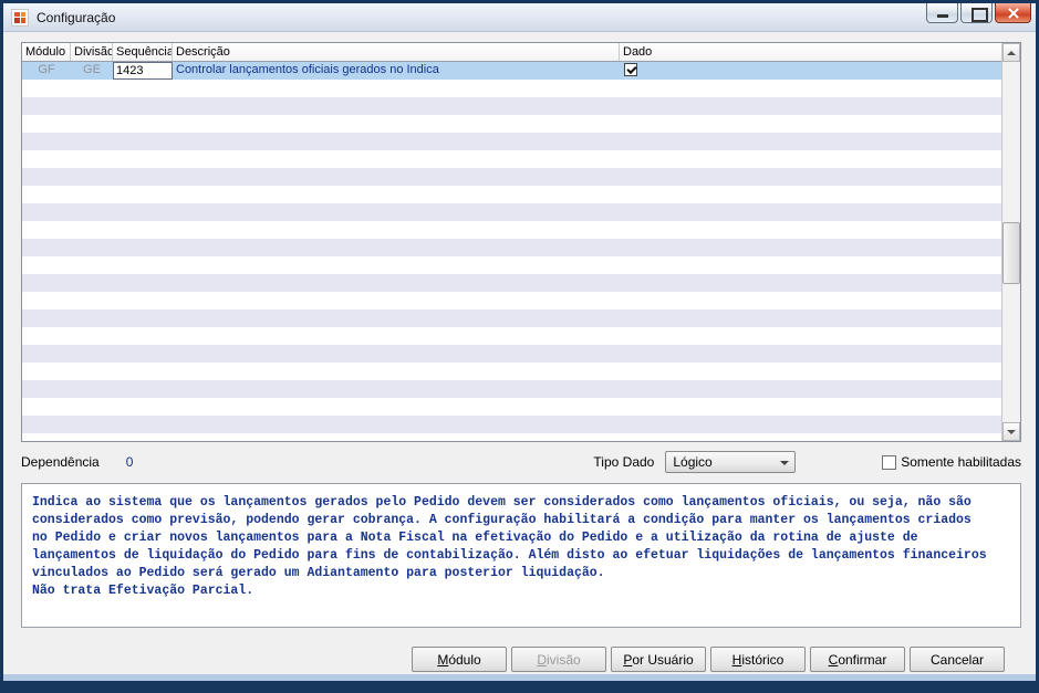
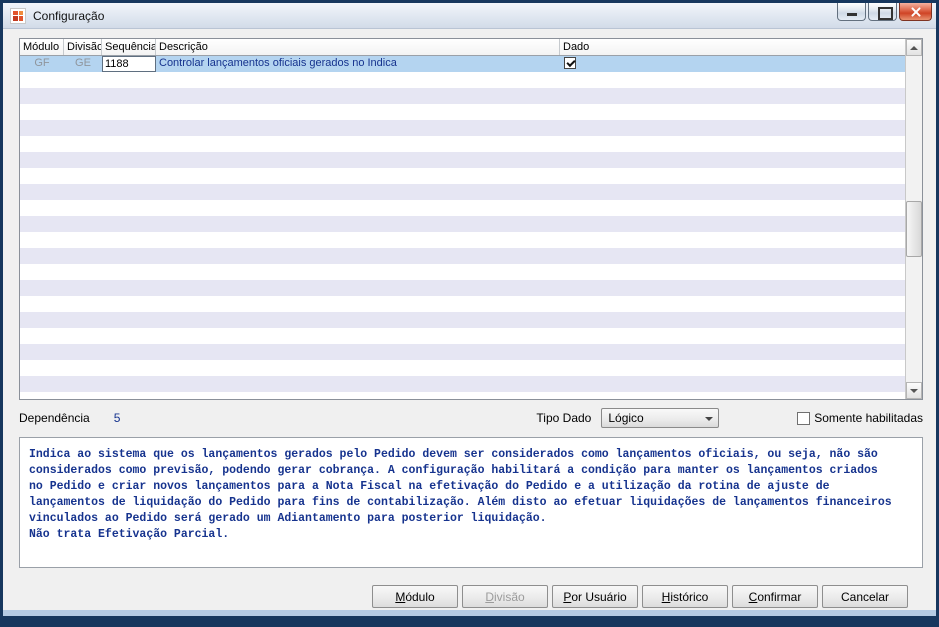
  Configuração
  Módulo
  Divisão
  Sequência
  Descrição
  Dado
  GF
  GE
- 1423
+ 1188
  Controlar lançamentos oficiais gerados no Indica
  Dependência
- 0
+ 5
  Tipo Dado
  Lógico
  Somente habilitadas
  Indica ao sistema que os lançamentos gerados pelo Pedido devem ser considerados como lançamentos oficiais, ou seja, não são
  considerados como previsão, podendo gerar cobrança. A configuração habilitará a condição para manter os lançamentos criados
  no Pedido e criar novos lançamentos para a Nota Fiscal na efetivação do Pedido e a utilização da rotina de ajuste de
  lançamentos de liquidação do Pedido para fins de contabilização. Além disto ao efetuar liquidações de lançamentos financeiros
  vinculados ao Pedido será gerado um Adiantamento para posterior liquidação.
  Não trata Efetivação Parcial.
  Módulo
  Divisão
  Por Usuário
  Histórico
  Confirmar
  Cancelar
